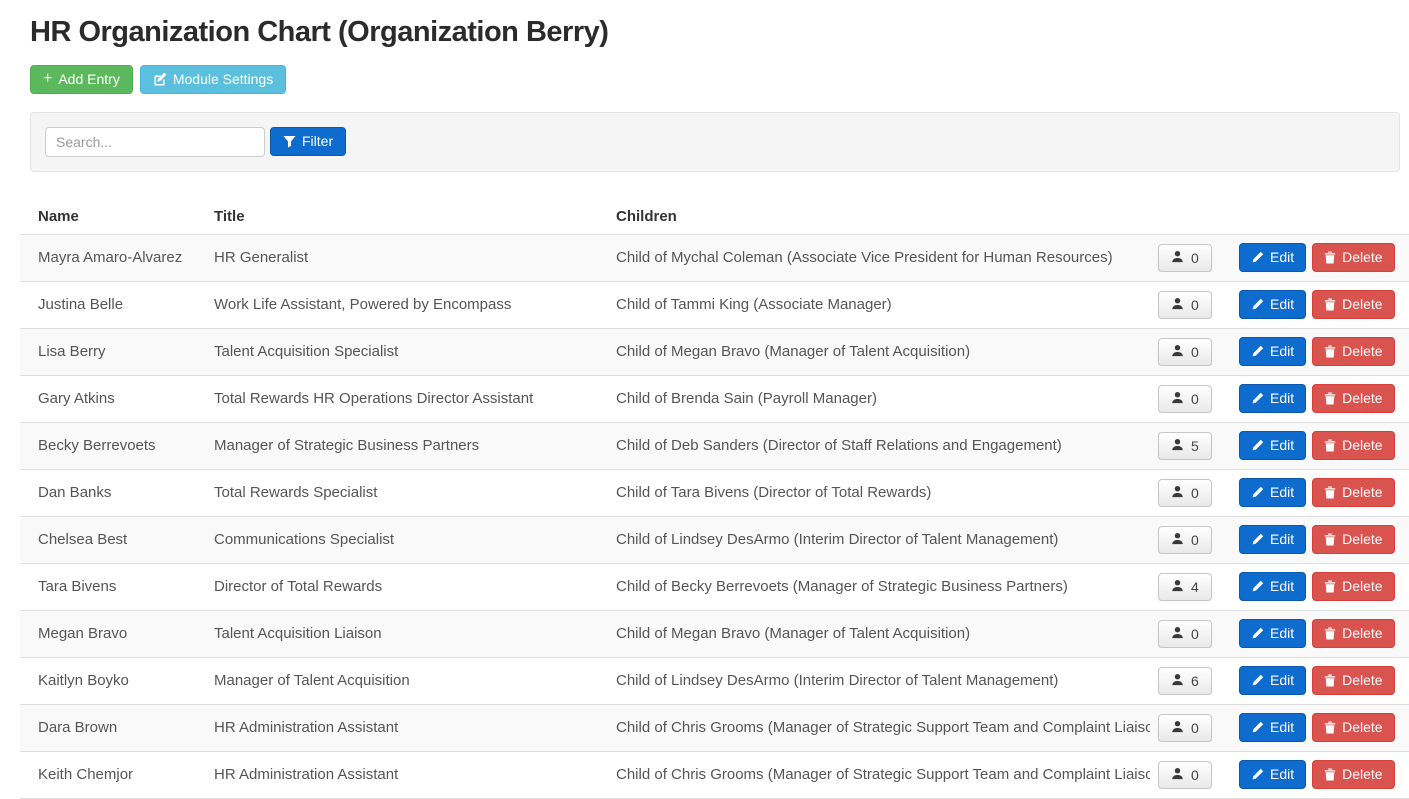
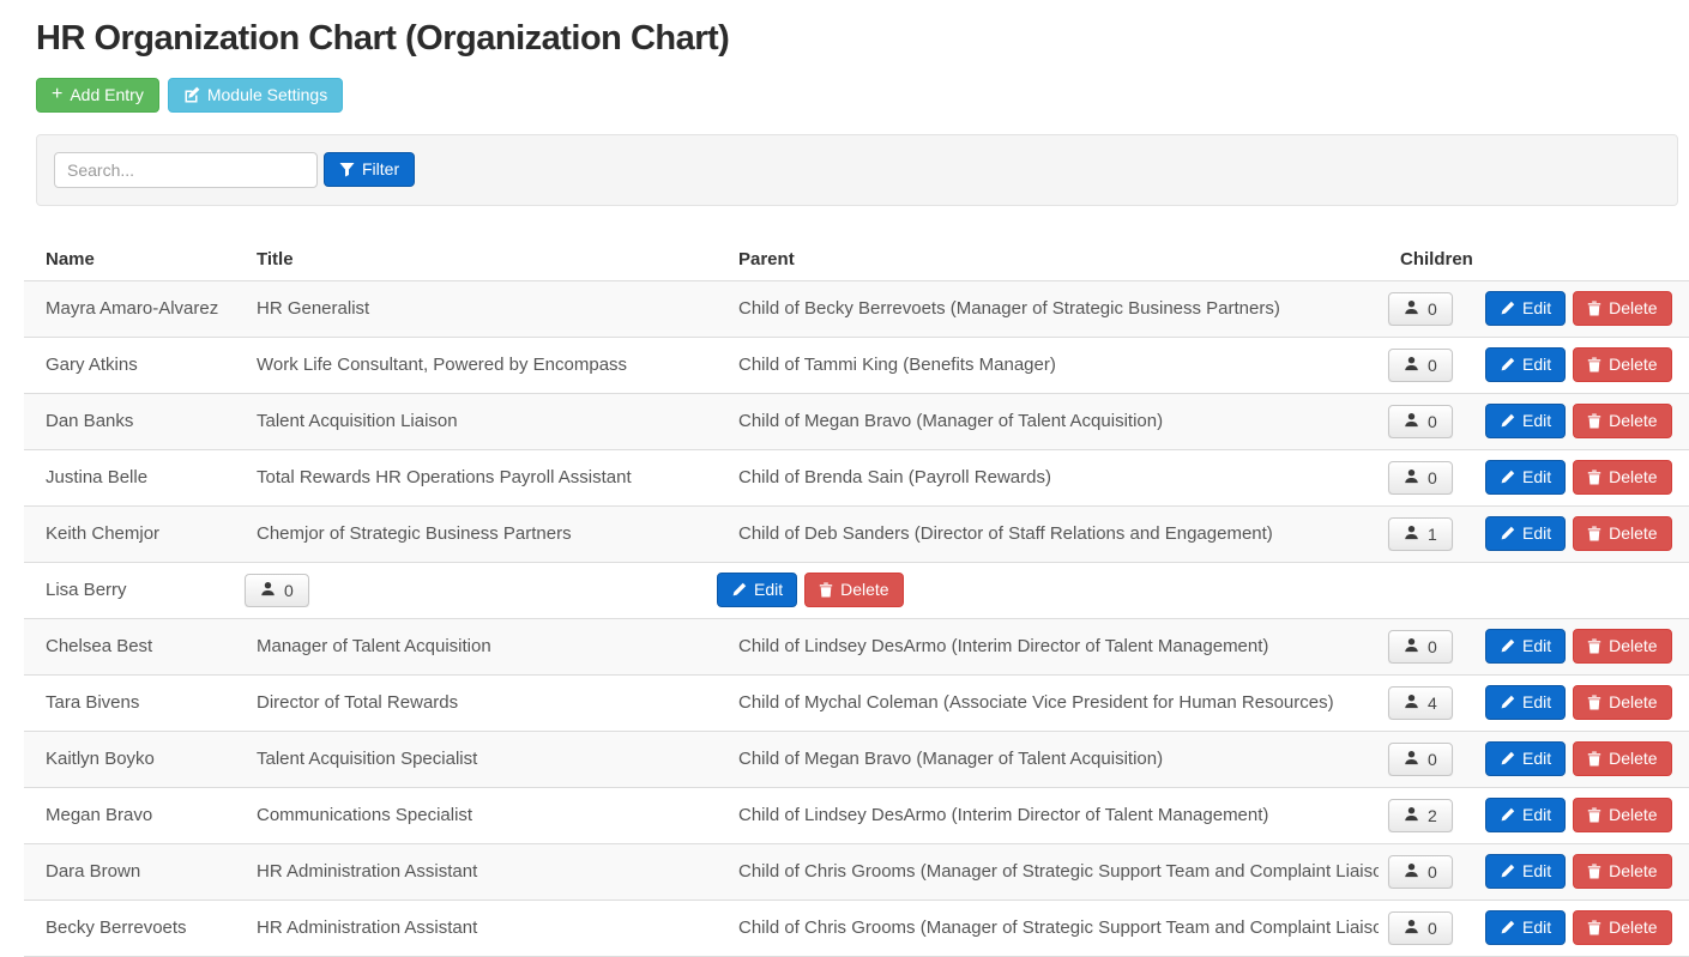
- HR Organization Chart (Organization Berry)
+ HR Organization Chart (Organization Chart)
  +
  Add Entry
  Module Settings
  Search...
  Filter
  Name
  Title
+ Parent
  Children
  Mayra Amaro-Alvarez
  HR Generalist
- Child of Mychal Coleman (Associate Vice President for Human Resources)
+ Child of Becky Berrevoets (Manager of Strategic Business Partners)
  0
  Edit
  Delete
- Justina Belle
+ Gary Atkins
- Work Life Assistant, Powered by Encompass
+ Work Life Consultant, Powered by Encompass
- Child of Tammi King (Associate Manager)
+ Child of Tammi King (Benefits Manager)
  0
  Edit
  Delete
- Lisa Berry
+ Dan Banks
- Talent Acquisition Specialist
+ Talent Acquisition Liaison
  Child of Megan Bravo (Manager of Talent Acquisition)
  0
  Edit
  Delete
- Gary Atkins
+ Justina Belle
- Total Rewards HR Operations Director Assistant
+ Total Rewards HR Operations Payroll Assistant
- Child of Brenda Sain (Payroll Manager)
+ Child of Brenda Sain (Payroll Rewards)
  0
  Edit
  Delete
- Becky Berrevoets
+ Keith Chemjor
- Manager of Strategic Business Partners
+ Chemjor of Strategic Business Partners
  Child of Deb Sanders (Director of Staff Relations and Engagement)
- 5
+ 1
  Edit
  Delete
- Dan Banks
+ Lisa Berry
- Total Rewards Specialist
- Child of Tara Bivens (Director of Total Rewards)
  0
  Edit
  Delete
  Chelsea Best
- Communications Specialist
+ Manager of Talent Acquisition
  Child of Lindsey DesArmo (Interim Director of Talent Management)
  0
  Edit
  Delete
  Tara Bivens
  Director of Total Rewards
- Child of Becky Berrevoets (Manager of Strategic Business Partners)
+ Child of Mychal Coleman (Associate Vice President for Human Resources)
  4
  Edit
  Delete
- Megan Bravo
+ Kaitlyn Boyko
- Talent Acquisition Liaison
+ Talent Acquisition Specialist
  Child of Megan Bravo (Manager of Talent Acquisition)
  0
  Edit
  Delete
- Kaitlyn Boyko
+ Megan Bravo
- Manager of Talent Acquisition
+ Communications Specialist
  Child of Lindsey DesArmo (Interim Director of Talent Management)
- 6
+ 2
  Edit
  Delete
  Dara Brown
  HR Administration Assistant
  Child of Chris Grooms (Manager of Strategic Support Team and Complaint Liaiso
  0
  Edit
  Delete
- Keith Chemjor
+ Becky Berrevoets
  HR Administration Assistant
  Child of Chris Grooms (Manager of Strategic Support Team and Complaint Liaiso
  0
  Edit
  Delete
